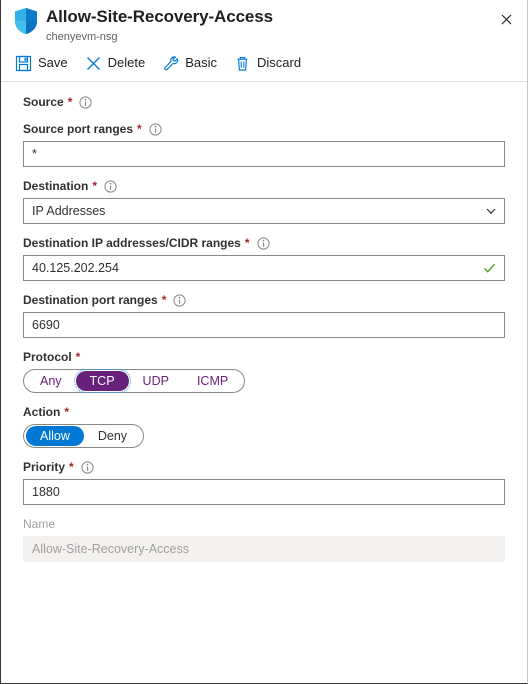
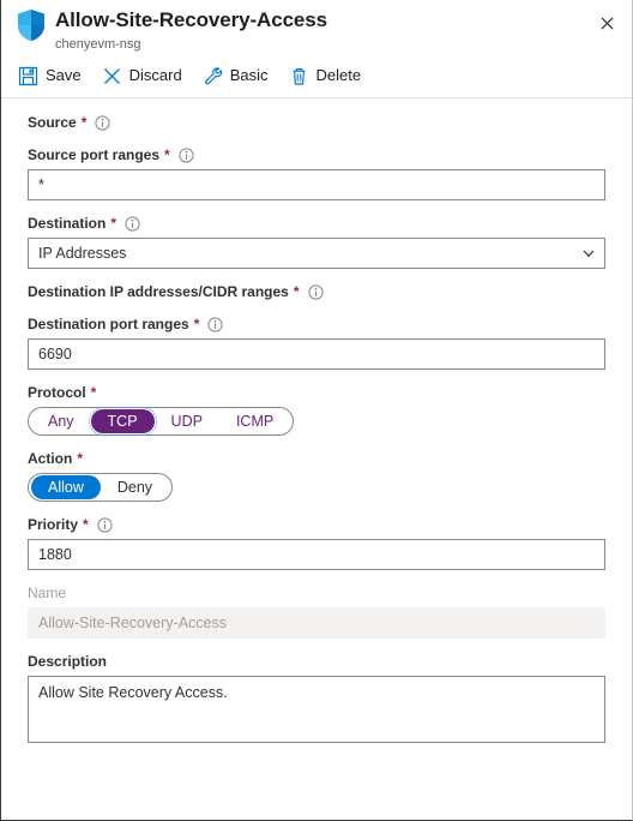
  Allow-Site-Recovery-Access
  chenyevm-nsg
  Save
- Delete
+ Discard
  Basic
- Discard
+ Delete
  Source
  *
  Source port ranges
  *
  *
  Destination
  *
  IP Addresses
  Destination IP addresses/CIDR ranges
  *
- 40.125.202.254
  Destination port ranges
  *
  6690
  Protocol
  *
  Any
  TCP
  UDP
  ICMP
  Action
  *
  Allow
  Deny
  Priority
  *
  1880
  Name
  Allow-Site-Recovery-Access
+ Description
+ Allow Site Recovery Access.
